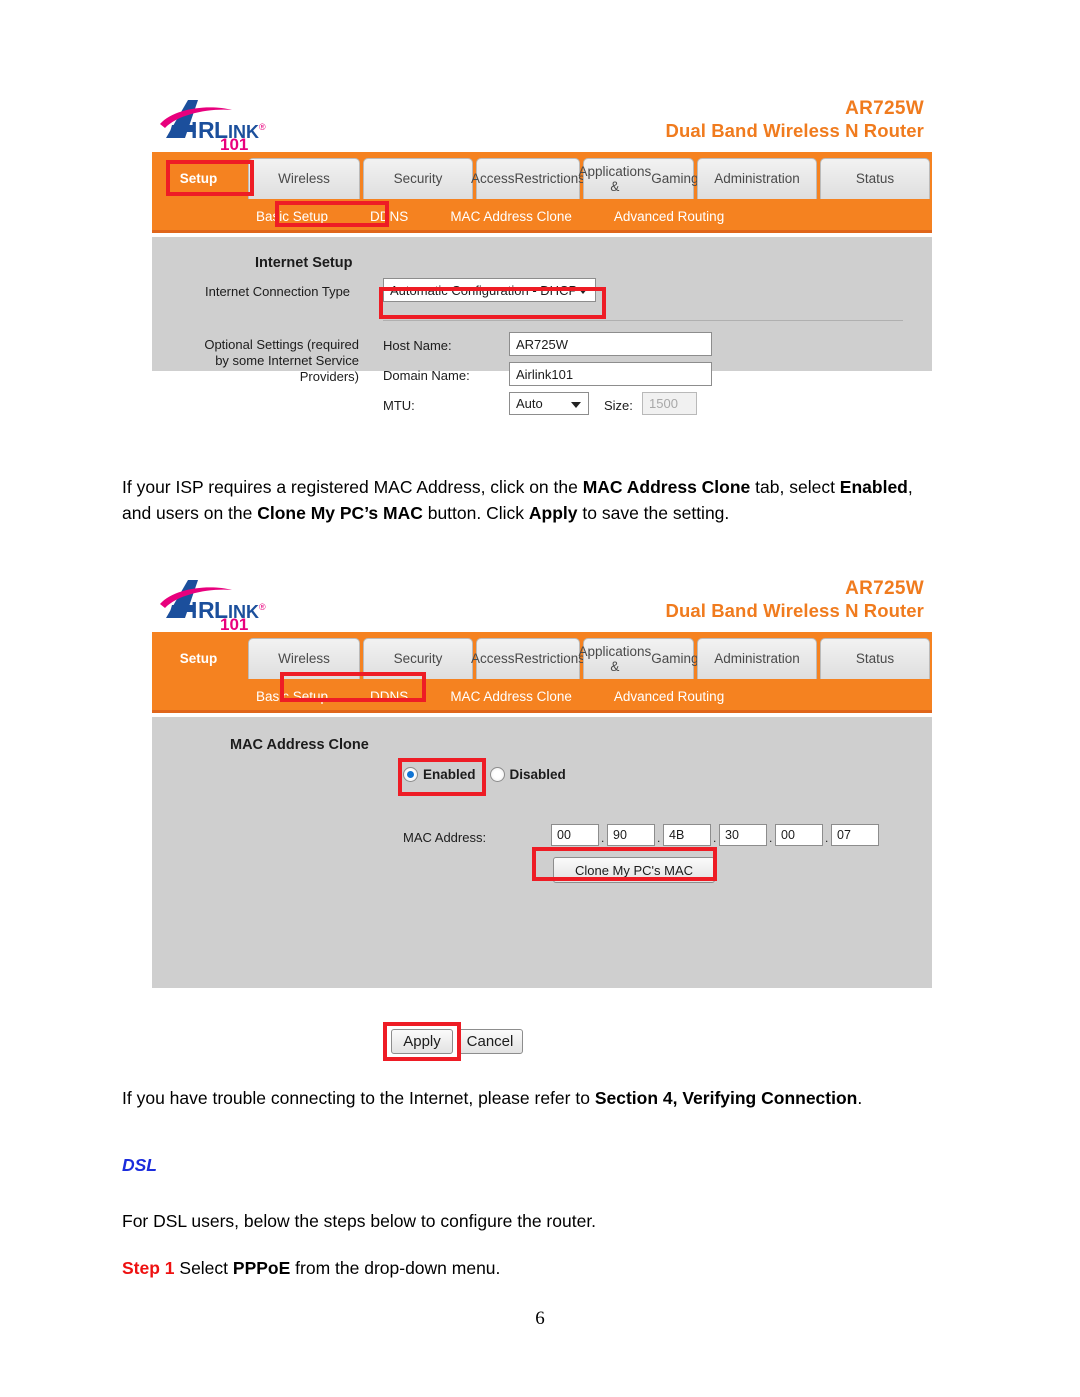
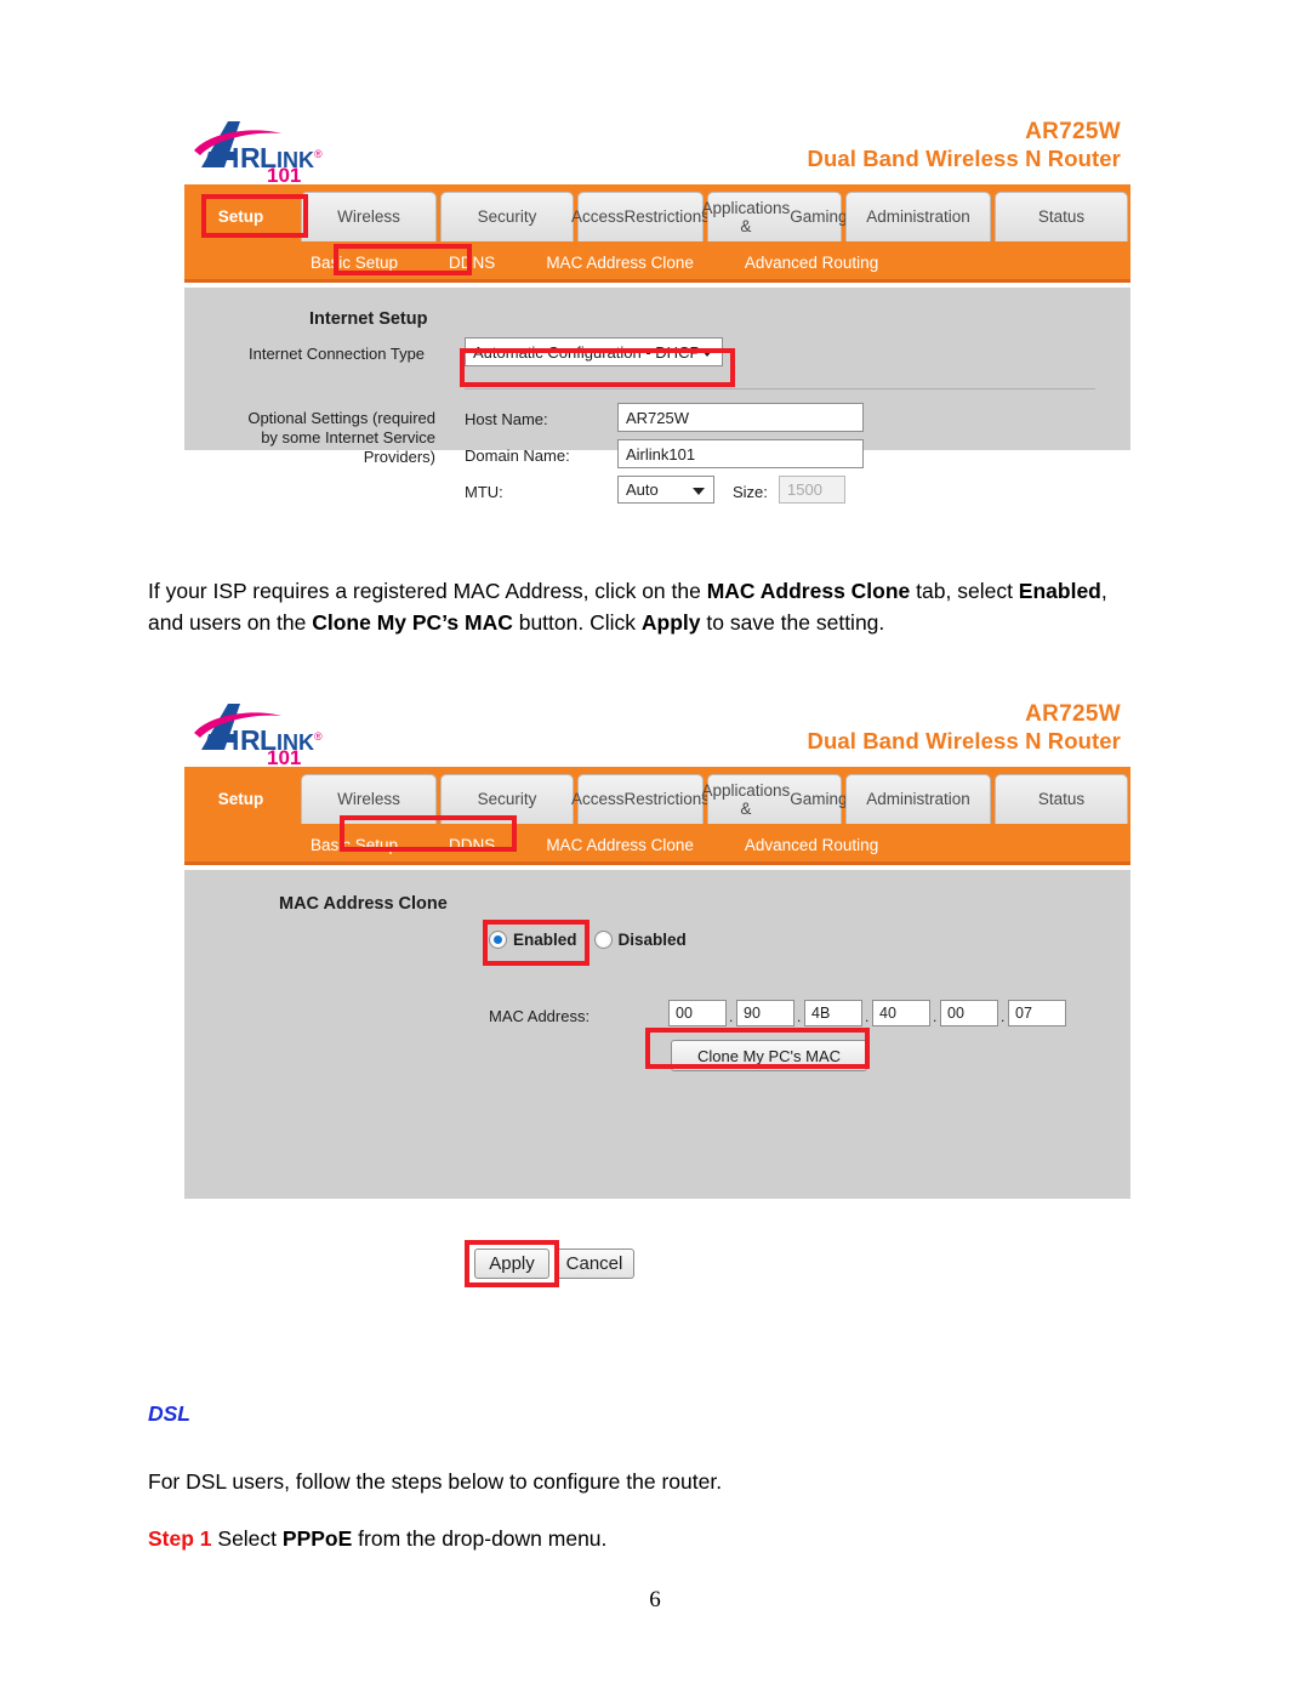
  I
  R
  L
  INK
  ®
  101
  AR725W
  Dual Band Wireless N Router
  Setup
  Wireless
  Security
  Access
  Restrictions
  Applications &
  Gaming
  Administration
  Status
  Basic Setup
  DDNS
  MAC Address Clone
  Advanced Routing
  Internet Setup
  Internet Connection Type
  Automatic Configuration - DHCP
  Optional Settings (required
  by some Internet Service
  Providers)
  Host Name:
  AR725W
  Domain Name:
  Airlink101
  MTU:
  Auto
  Size:
  1500
  If your ISP requires a registered MAC Address, click on the MAC Address Clone tab, select Enabled, and users on the Clone My PC’s MAC button. Click Apply to save the setting.
  I
  R
  L
  INK
  ®
  101
  AR725W
  Dual Band Wireless N Router
  Setup
  Wireless
  Security
  Access
  Restrictions
  Applications &
  Gaming
  Administration
  Status
  Basic Setup
  DDNS
  MAC Address Clone
  Advanced Routing
  MAC Address Clone
  Enabled
  Disabled
  MAC Address:
  00
  .
  90
  .
  4B
  .
- 30
+ 40
  .
  00
  .
  07
  Clone My PC's MAC
  Apply
  Cancel
- If you have trouble connecting to the Internet, please refer to Section 4, Verifying Connection.
  DSL
- For DSL users, below the steps below to configure the router.
+ For DSL users, follow the steps below to configure the router.
  Step 1 Select PPPoE from the drop-down menu.
  6
